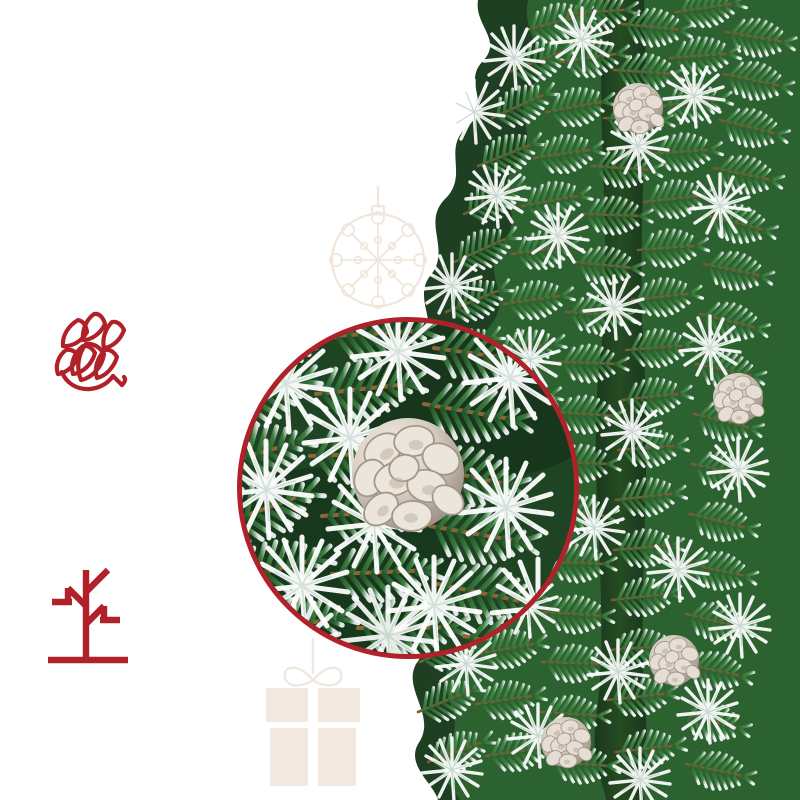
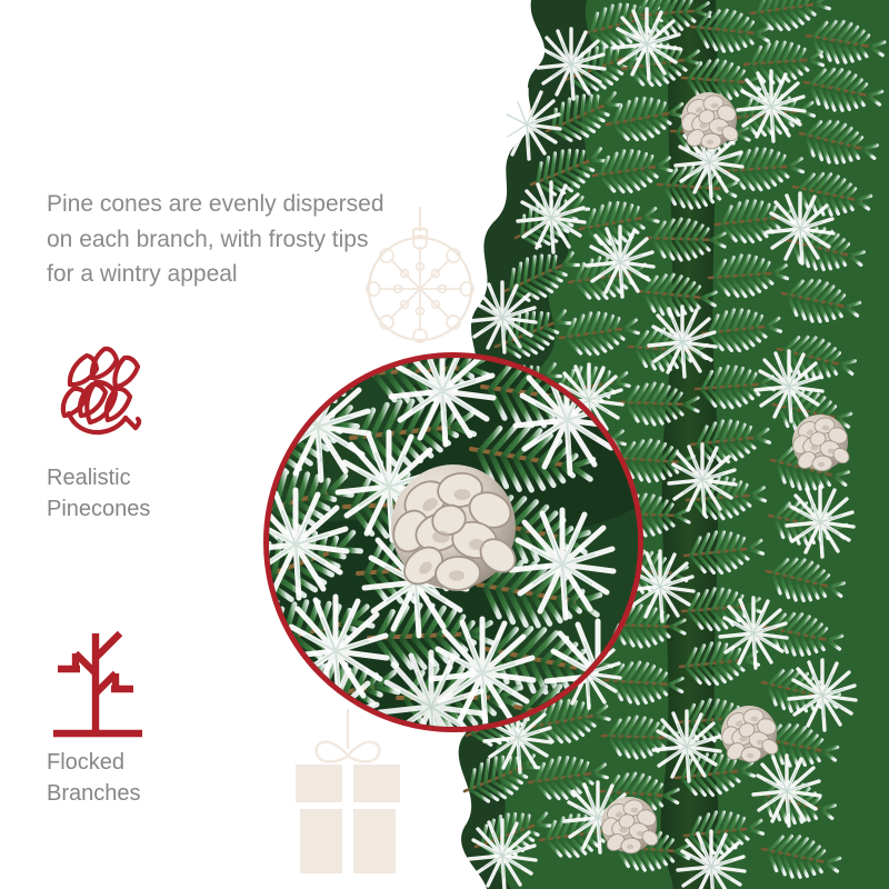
+ Pine cones are evenly dispersed
+ on each branch, with frosty tips
+ for a wintry appeal
+ Realistic
+ Pinecones
+ Flocked
+ Branches
